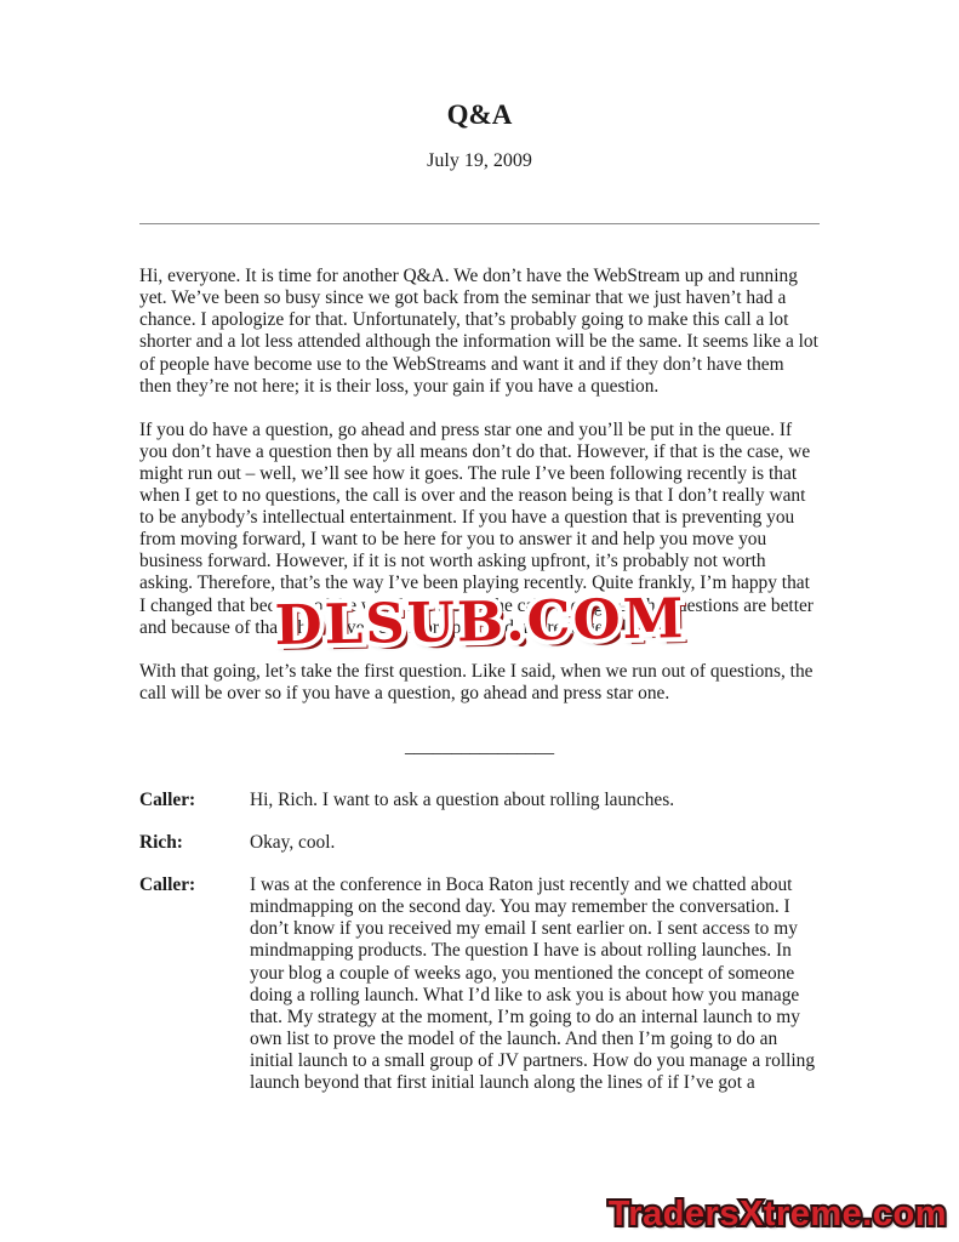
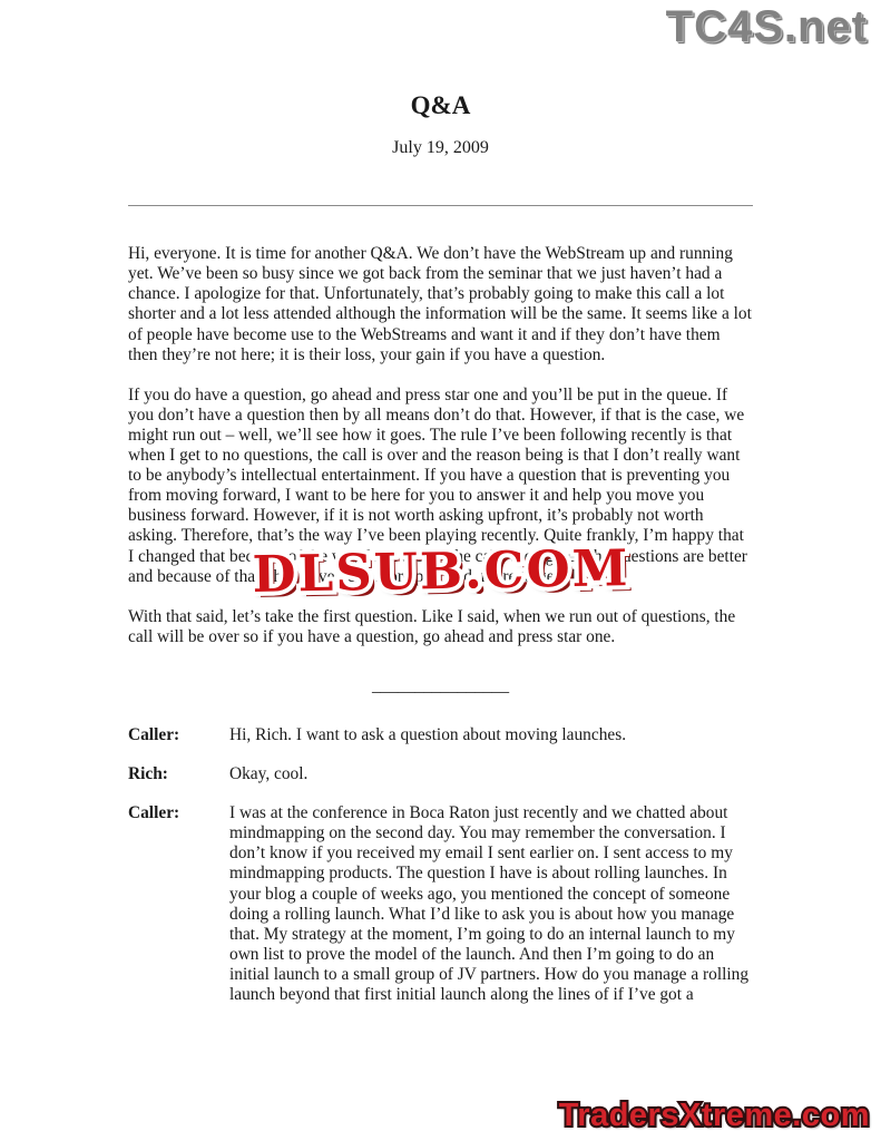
+ TC4S.net
  Q&A
  July 19, 2009
  Hi, everyone. It is time for another Q&A. We don’t have the WebStream up and running yet. We’ve been so busy since we got back from the seminar that we just haven’t had a chance. I apologize for that. Unfortunately, that’s probably going to make this call a lot shorter and a lot less attended although the information will be the same. It seems like a lot of people have become use to the WebStreams and want it and if they don’t have them then they’re not here; it is their loss, your gain if you have a question.
  If you do have a question, go ahead and press star one and you’ll be put in the queue. If you don’t have a question then by all means don’t do that. However, if that is the case, we might run out – well, we’ll see how it goes. The rule I’ve been following recently is that when I get to no questions, the call is over and the reason being is that I don’t really want to be anybody’s intellectual entertainment. If you have a question that is preventing you from moving forward, I want to be here for you to answer it and help you move you business forward. However, if it is not worth asking upfront, it’s probably not worth asking. Therefore, that’s the way I’ve been playing recently. Quite frankly, I’m happy that I changed that because of the way I run them. The calls are tighter, the questions are better and because of that, they have been more precised, more targeted, etc.
- With that going, let’s take the first question. Like I said, when we run out of questions, the call will be over so if you have a question, go ahead and press star one.
+ With that said, let’s take the first question. Like I said, when we run out of questions, the call will be over so if you have a question, go ahead and press star one.
  ________________
  Caller:
- Hi, Rich. I want to ask a question about rolling launches.
+ Hi, Rich. I want to ask a question about moving launches.
  Rich:
  Okay, cool.
  Caller:
  I was at the conference in Boca Raton just recently and we chatted about mindmapping on the second day. You may remember the conversation. I don’t know if you received my email I sent earlier on. I sent access to my mindmapping products. The question I have is about rolling launches. In your blog a couple of weeks ago, you mentioned the concept of someone doing a rolling launch. What I’d like to ask you is about how you manage that. My strategy at the moment, I’m going to do an internal launch to my own list to prove the model of the launch. And then I’m going to do an initial launch to a small group of JV partners. How do you manage a rolling launch beyond that first initial launch along the lines of if I’ve got a
  DLSUB.COM
  TradersXtreme.com
